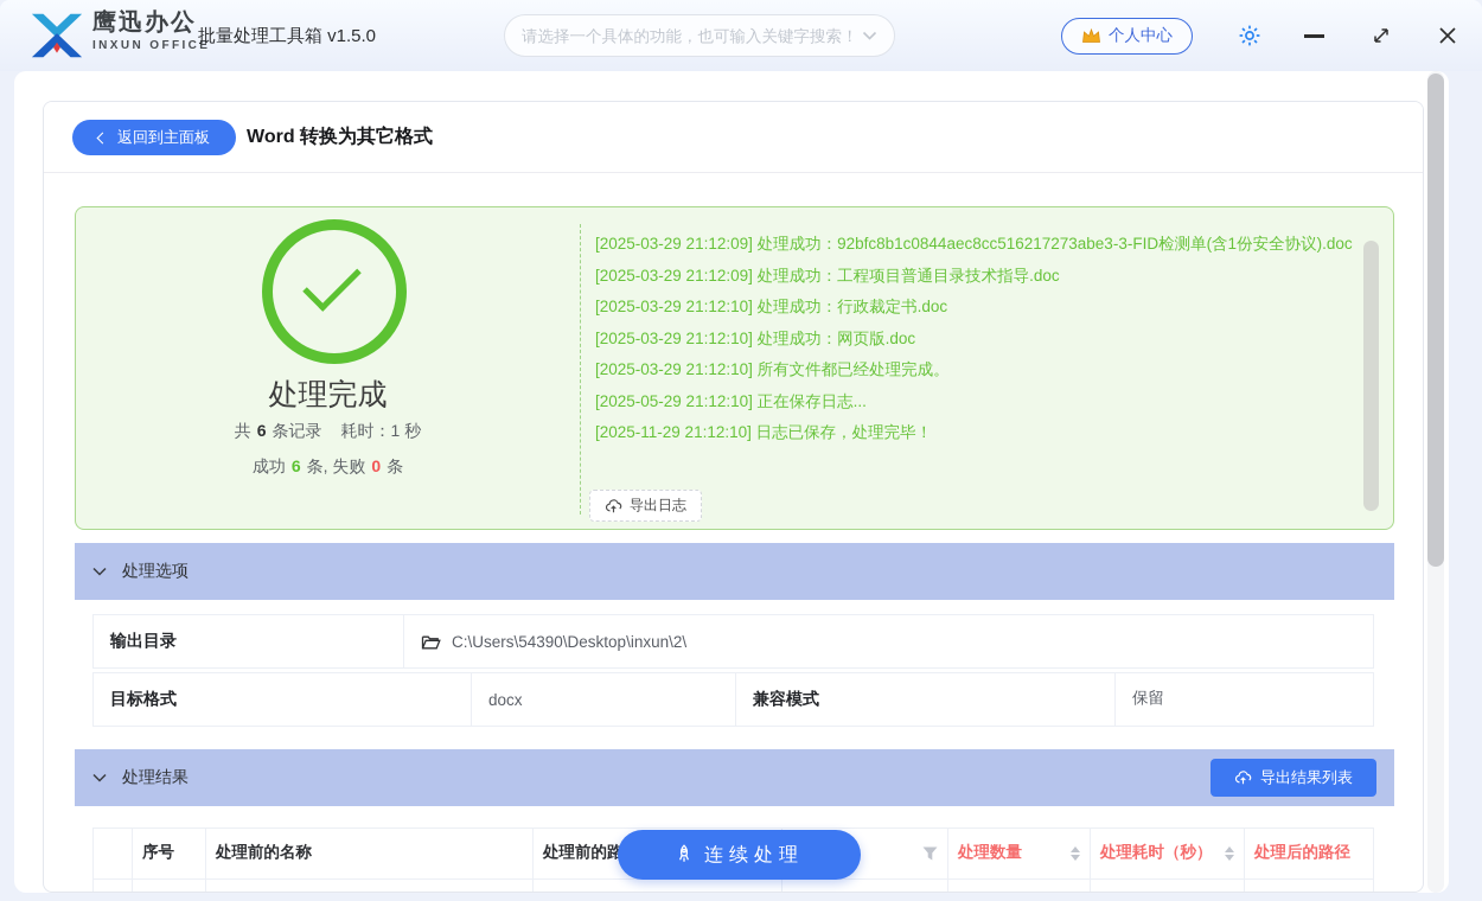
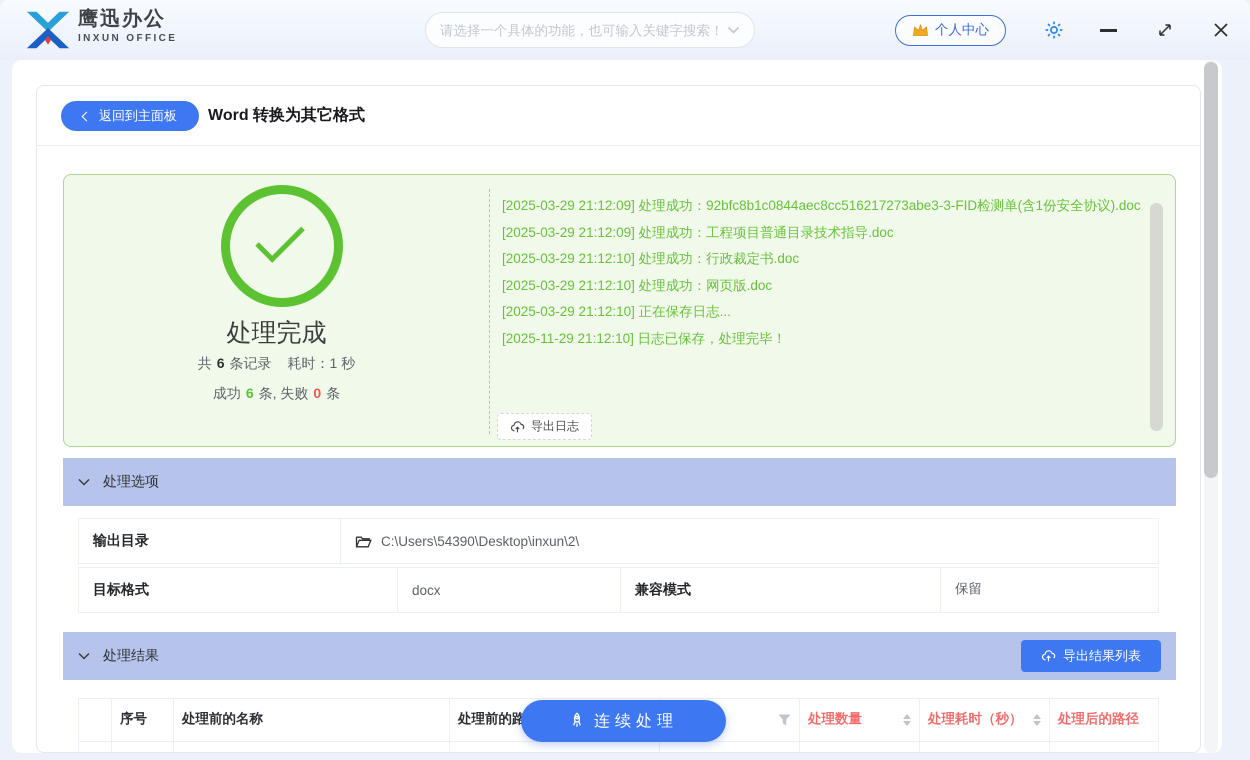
  鹰迅办公
  INXUN OFFICE
- 批量处理工具箱 v1.5.0
  请选择一个具体的功能，也可输入关键字搜索！
  个人中心
  返回到主面板
  Word 转换为其它格式
  处理完成
  共 6 条记录 耗时：1 秒
  成功 6 条, 失败 0 条
  [2025-03-29 21:12:09] 处理成功：92bfc8b1c0844aec8cc516217273abe3-3-FID检测单(含1份安全协议).doc
  [2025-03-29 21:12:09] 处理成功：工程项目普通目录技术指导.doc
  [2025-03-29 21:12:10] 处理成功：行政裁定书.doc
  [2025-03-29 21:12:10] 处理成功：网页版.doc
- [2025-03-29 21:12:10] 所有文件都已经处理完成。
- [2025-05-29 21:12:10] 正在保存日志...
+ [2025-03-29 21:12:10] 正在保存日志...
  [2025-11-29 21:12:10] 日志已保存，处理完毕！
  导出日志
  处理选项
  输出目录
  C:\Users\54390\Desktop\inxun\2\
  目标格式
  docx
  兼容模式
  保留
  处理结果
  导出结果列表
  序号
  处理前的名称
  处理前的路
  处理数量
  处理耗时（秒）
  处理后的路径
  连续处理
